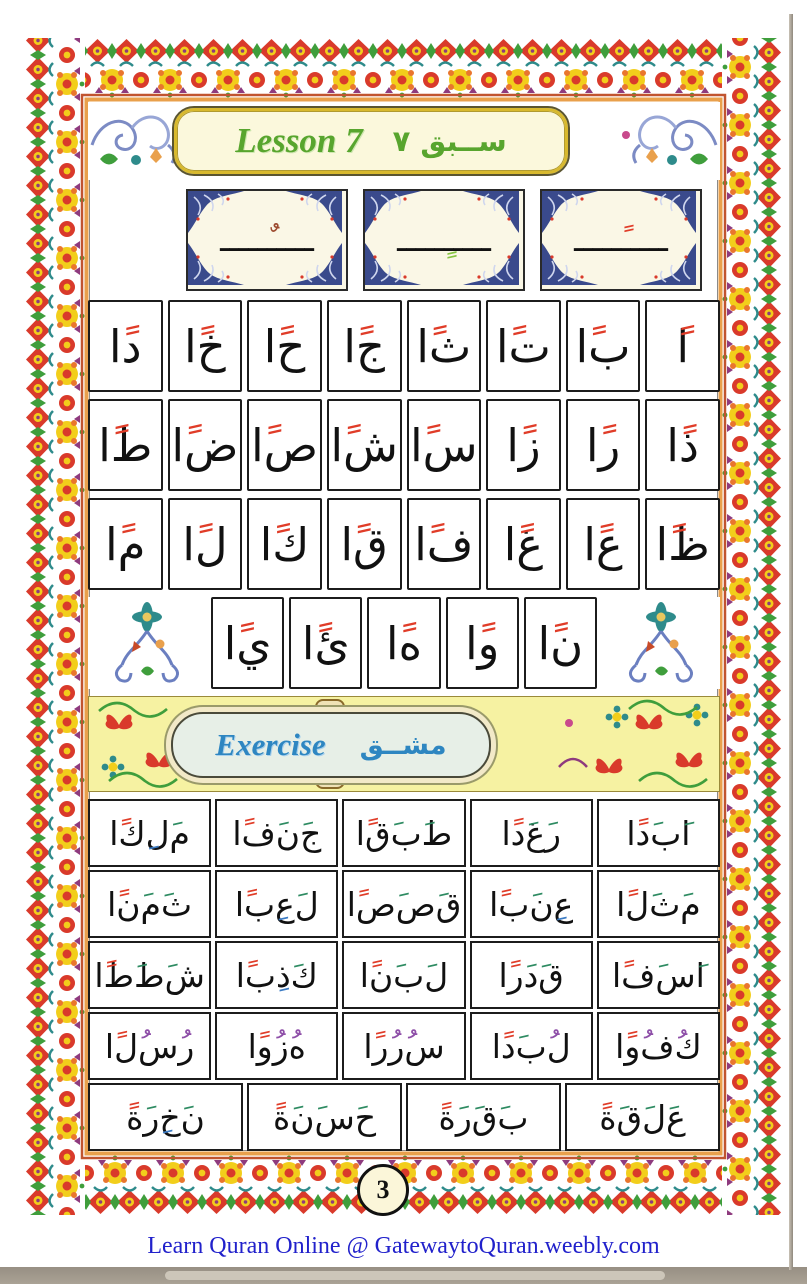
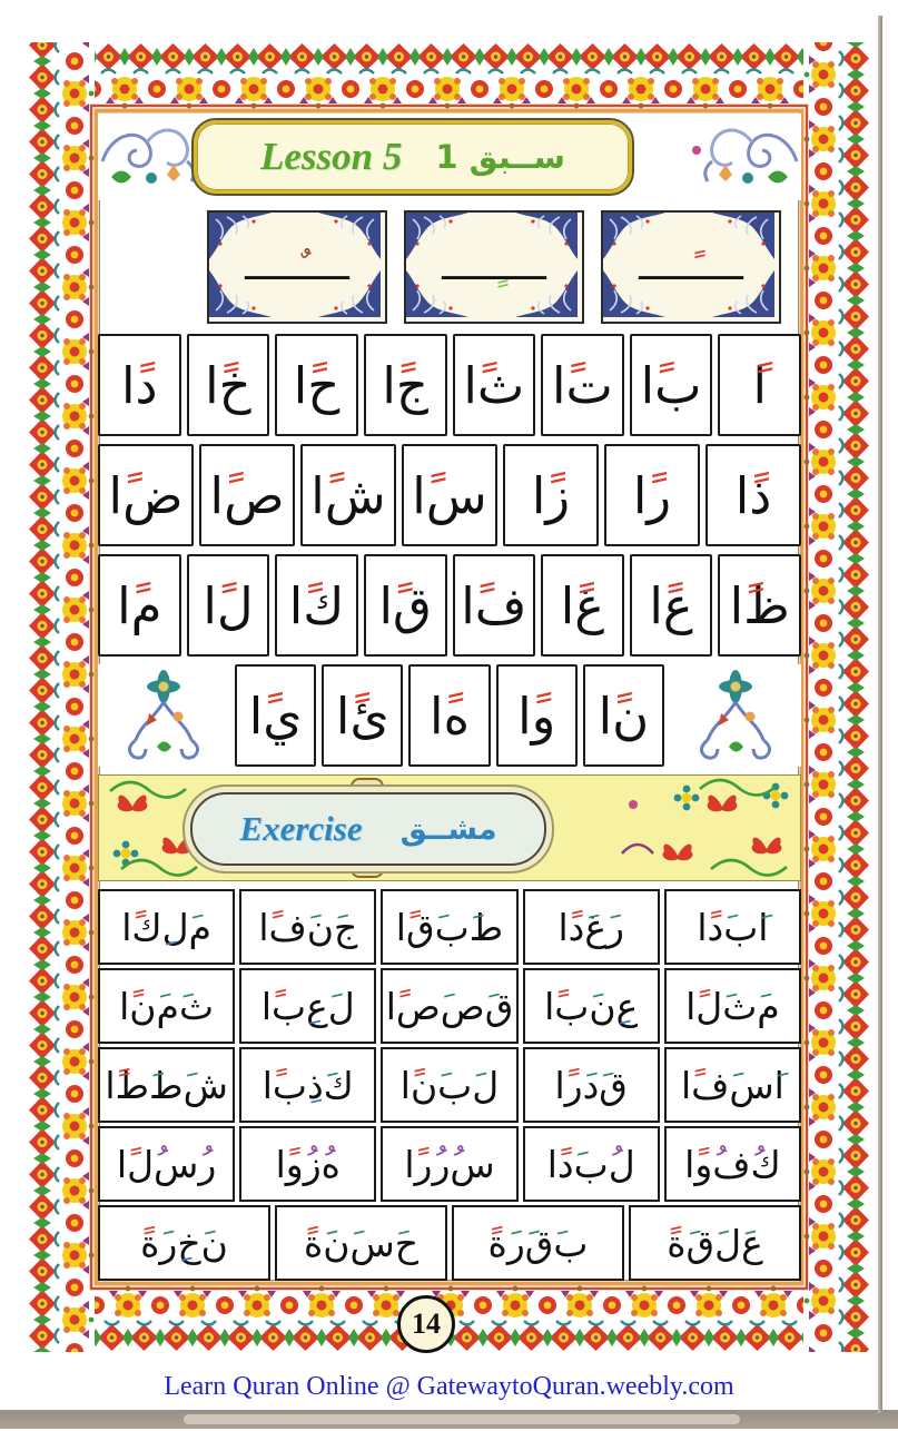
- Lesson 7
+ Lesson 5
- ســبق ٧
+ ســبق 1
  ــــــــــ
  ــــــــــ
  ــــــــــ
  ا
  با
  تا
  ثا
  جا
  حا
  خا
  دا
  ذا
  را
  زا
  سا
  شا
  صا
  ضا
- طا
  ظا
  عا
  غا
  فا
  قا
  كا
  لا
  ما
  نا
  وا
  ها
  ئا
  يا
  Exercise
  مشــق
  ابدا
  رغدا
  طبقا
  جنفا
  ملكا
  مثلا
  عنبا
  قصصا
  لعبا
  ثمنا
  اسفا
  قدرا
  لبنا
  كذبا
  شططا
  كفوا
  لبدا
  سررا
  هزوا
  رسلا
  علقة
  بقرة
  حسنة
  نخرة
- 3
+ 14
  Learn Quran Online @ GatewaytoQuran.weebly.com
